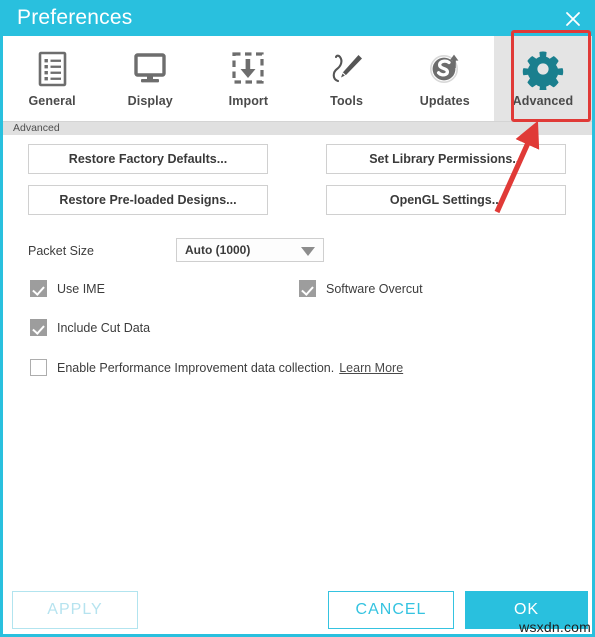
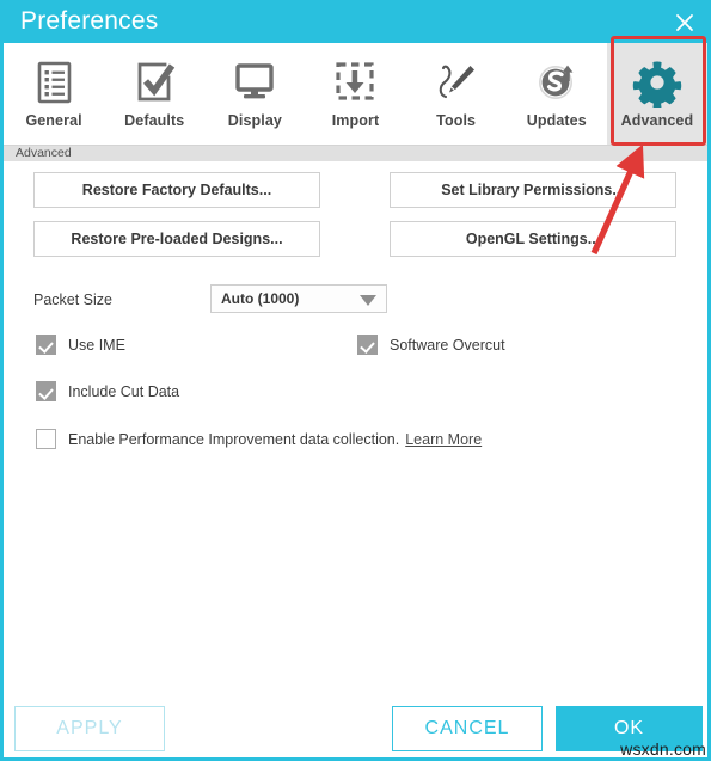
  Preferences
  General
+ Defaults
  Display
  Import
  Tools
  Updates
  Advanced
  Advanced
  Restore Factory Defaults...
  Restore Pre-loaded Designs...
  Set Library Permissions..
  OpenGL Settings..
  Packet Size
  Auto (1000)
  Use IME
  Software Overcut
  Include Cut Data
  Enable Performance Improvement data collection.
  Learn More
  APPLY
  CANCEL
  OK
  wsxdn.com
